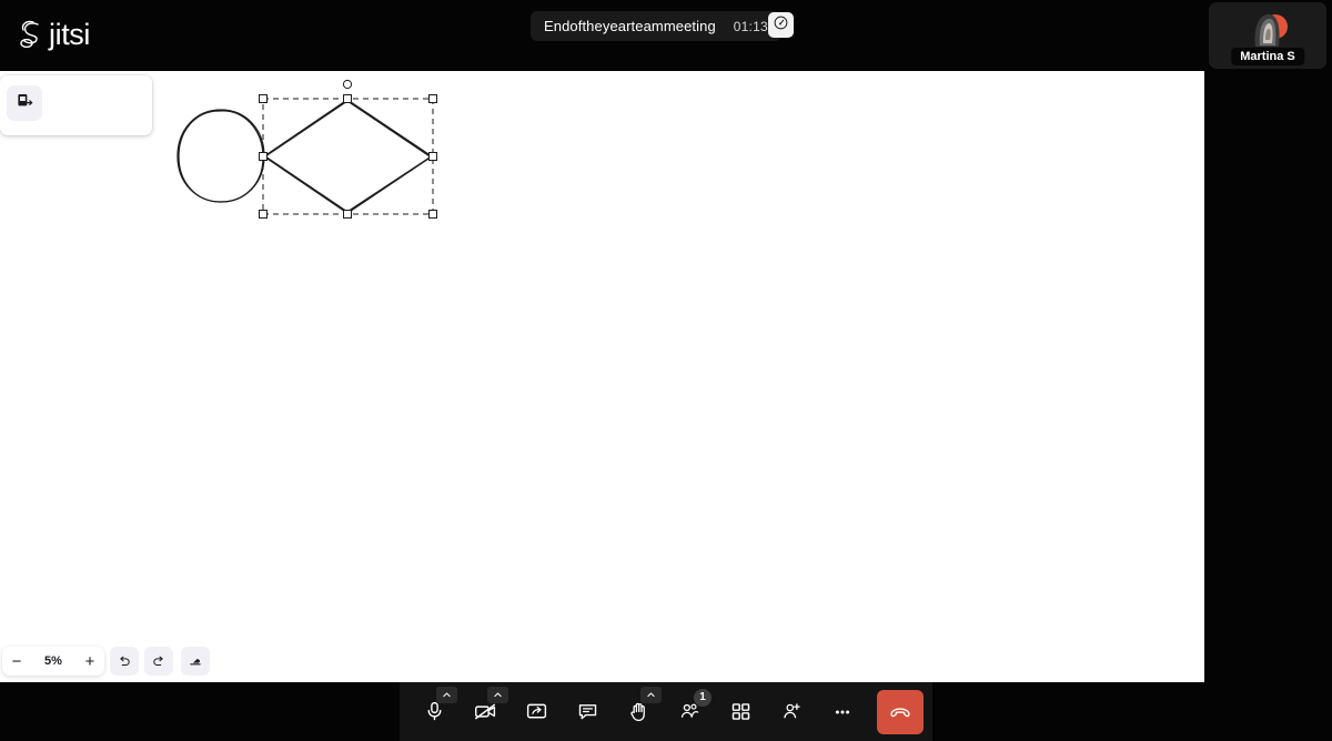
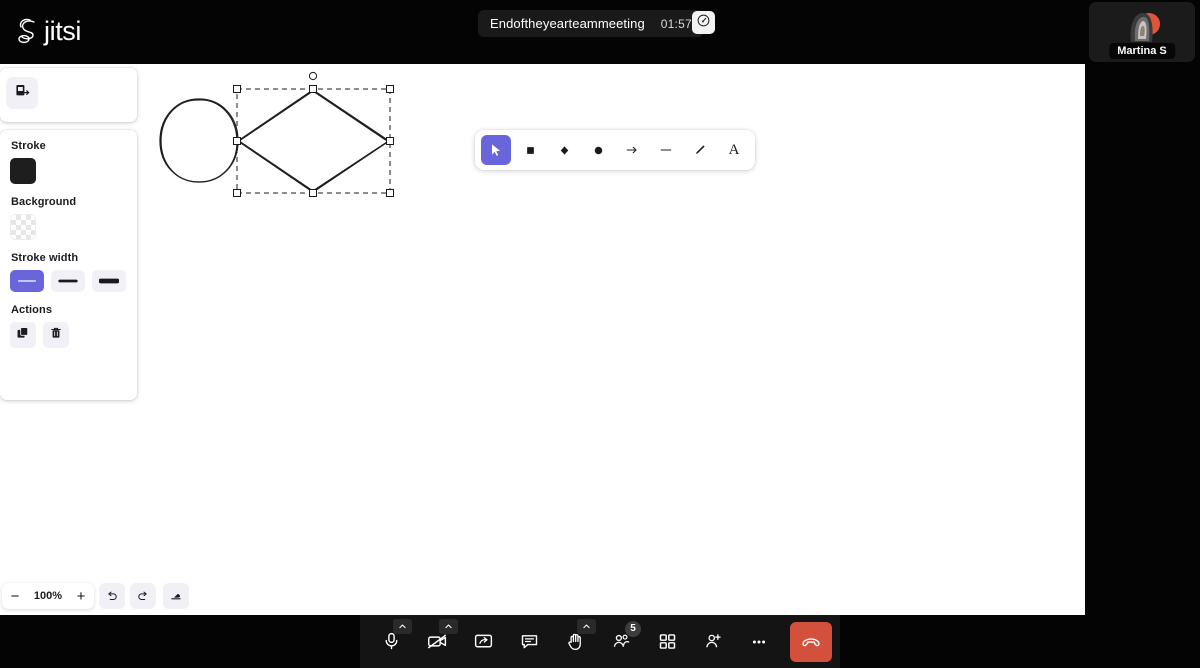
  jitsi
  Endoftheyearteammeeting
- 01:13
+ 01:57
  Martina S
+ Stroke
+ Background
+ Stroke width
+ Actions
+ A
  −
- 5%
+ 100%
  +
- 1
+ 5
